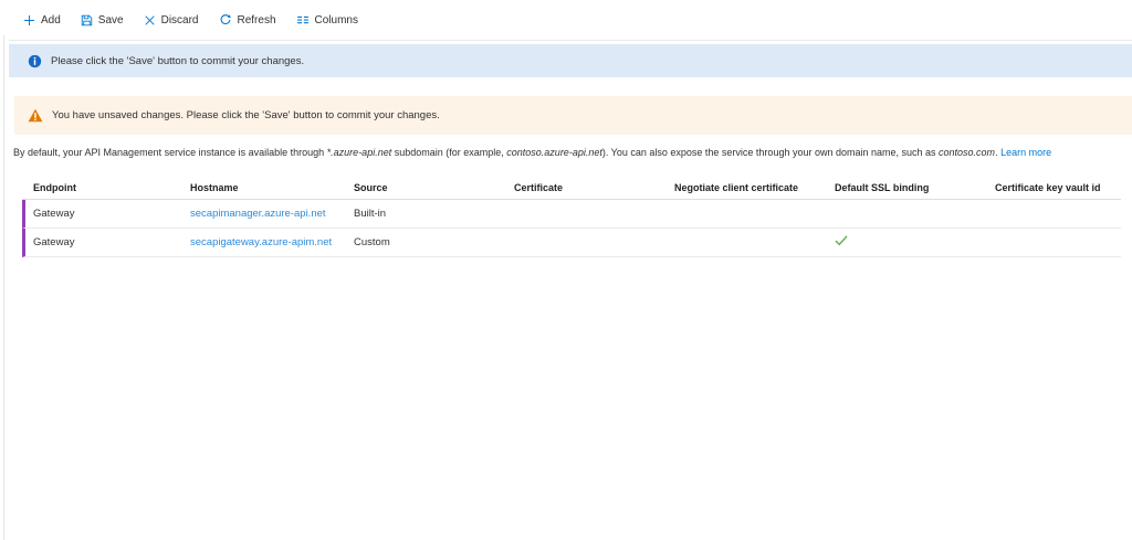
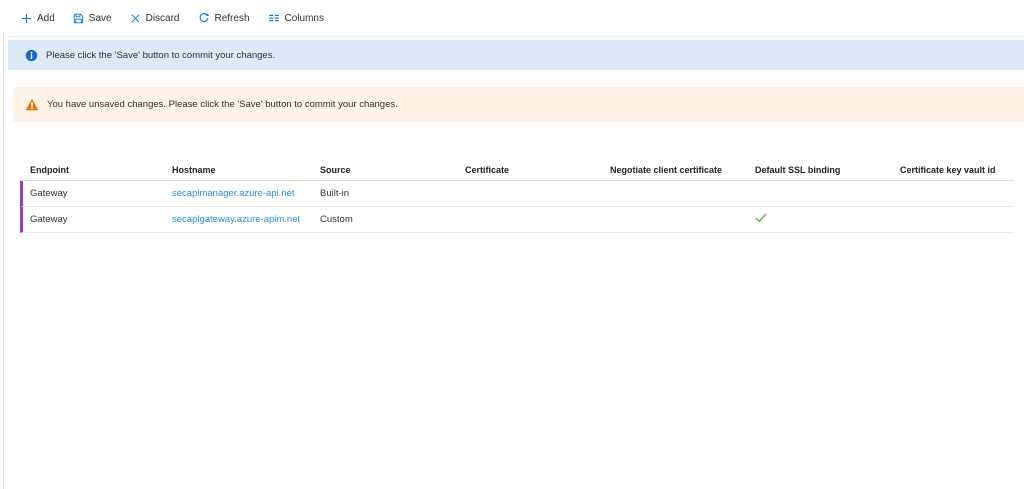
  Add
  Save
  Discard
  Refresh
  Columns
  Please click the 'Save' button to commit your changes.
  You have unsaved changes. Please click the 'Save' button to commit your changes.
- By default, your API Management service instance is available through *.azure-api.net subdomain (for example, contoso.azure-api.net). You can also expose the service through your own domain name, such as contoso.com. Learn more
  Endpoint
  Hostname
  Source
  Certificate
  Negotiate client certificate
  Default SSL binding
  Certificate key vault id
  Gateway
  secapimanager.azure-api.net
  Built-in
  Gateway
  secapigateway.azure-apim.net
  Custom
